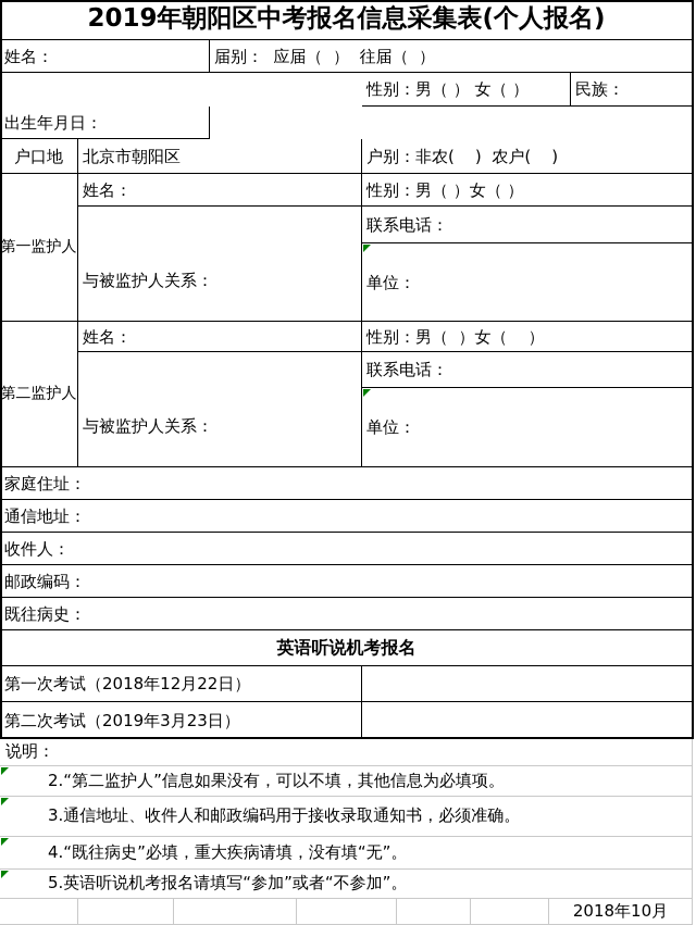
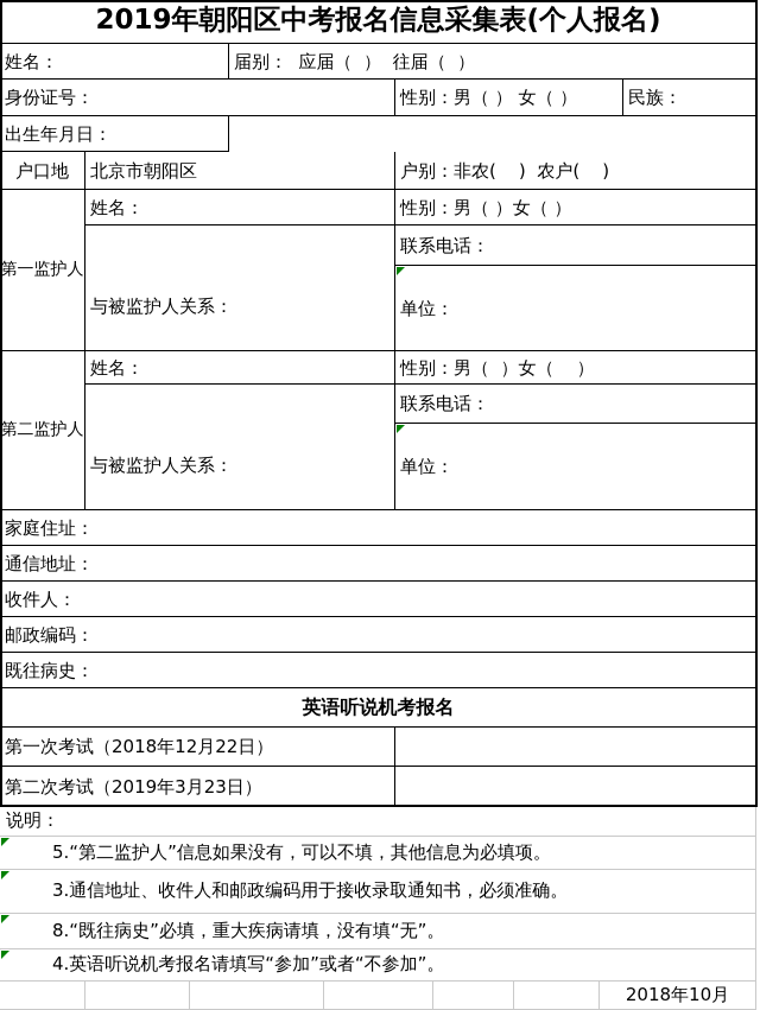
  2019年朝阳区中考报名信息采集表(个人报名)
  姓名：
  届别： 应届（ ） 往届（ ）
+ 身份证号：
  性别：男（ ） 女（ ）
  民族：
  出生年月日：
  户口地
  北京市朝阳区
  户别：非农( ) 农户( )
  第一监护人
  姓名：
  性别：男（ ）女（ ）
  与被监护人关系：
  联系电话：
  单位：
  第二监护人
  姓名：
  性别：男（ ）女（ ）
  与被监护人关系：
  联系电话：
  单位：
  家庭住址：
  通信地址：
  收件人：
  邮政编码：
  既往病史：
  英语听说机考报名
  第一次考试（2018年12月22日）
  第二次考试（2019年3月23日）
  说明：
- 2.“第二监护人”信息如果没有，可以不填，其他信息为必填项。
+ 5.“第二监护人”信息如果没有，可以不填，其他信息为必填项。
  3.通信地址、收件人和邮政编码用于接收录取通知书，必须准确。
- 4.“既往病史”必填，重大疾病请填，没有填“无”。
+ 8.“既往病史”必填，重大疾病请填，没有填“无”。
- 5.英语听说机考报名请填写“参加”或者“不参加”。
+ 4.英语听说机考报名请填写“参加”或者“不参加”。
  2018年10月
